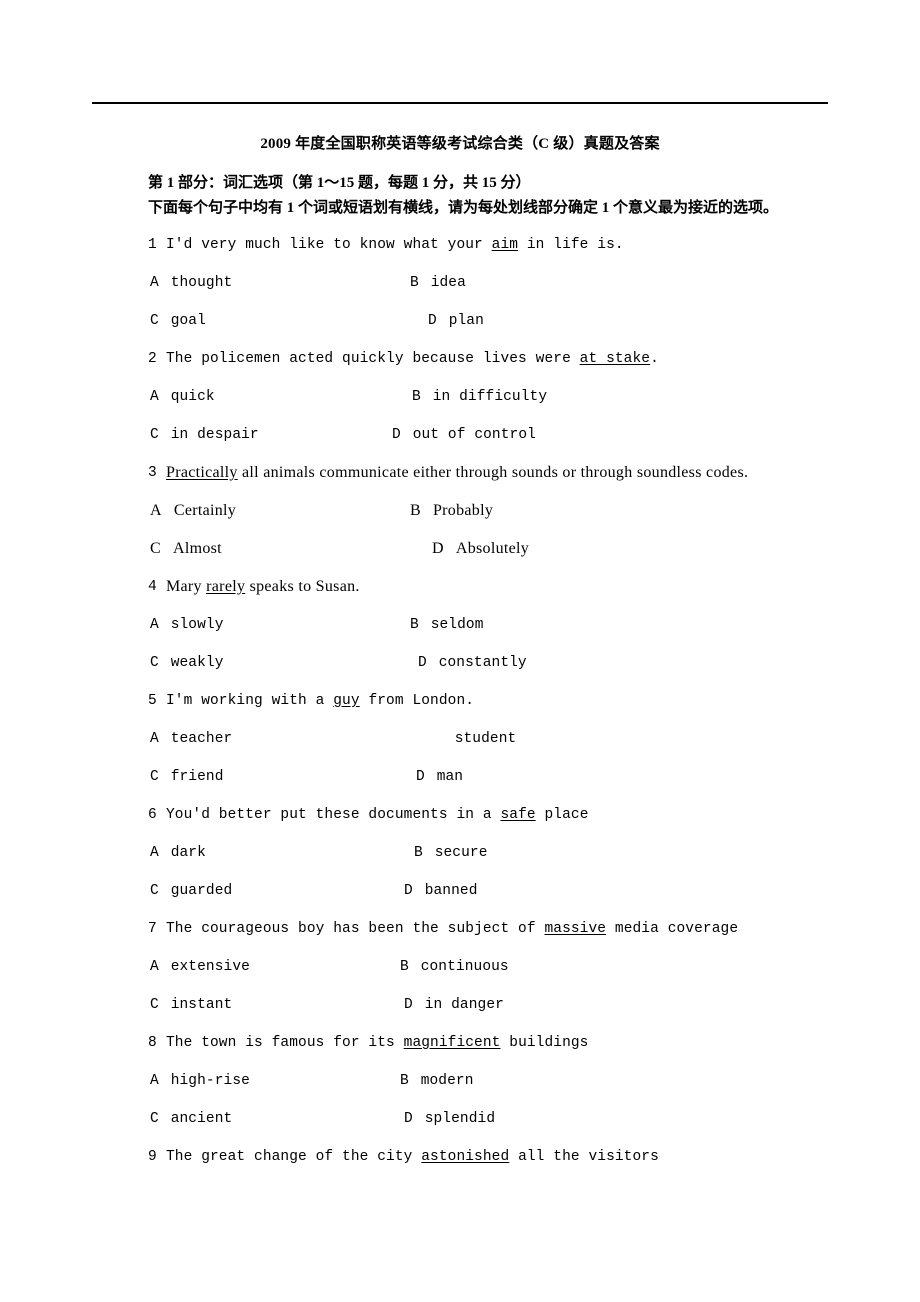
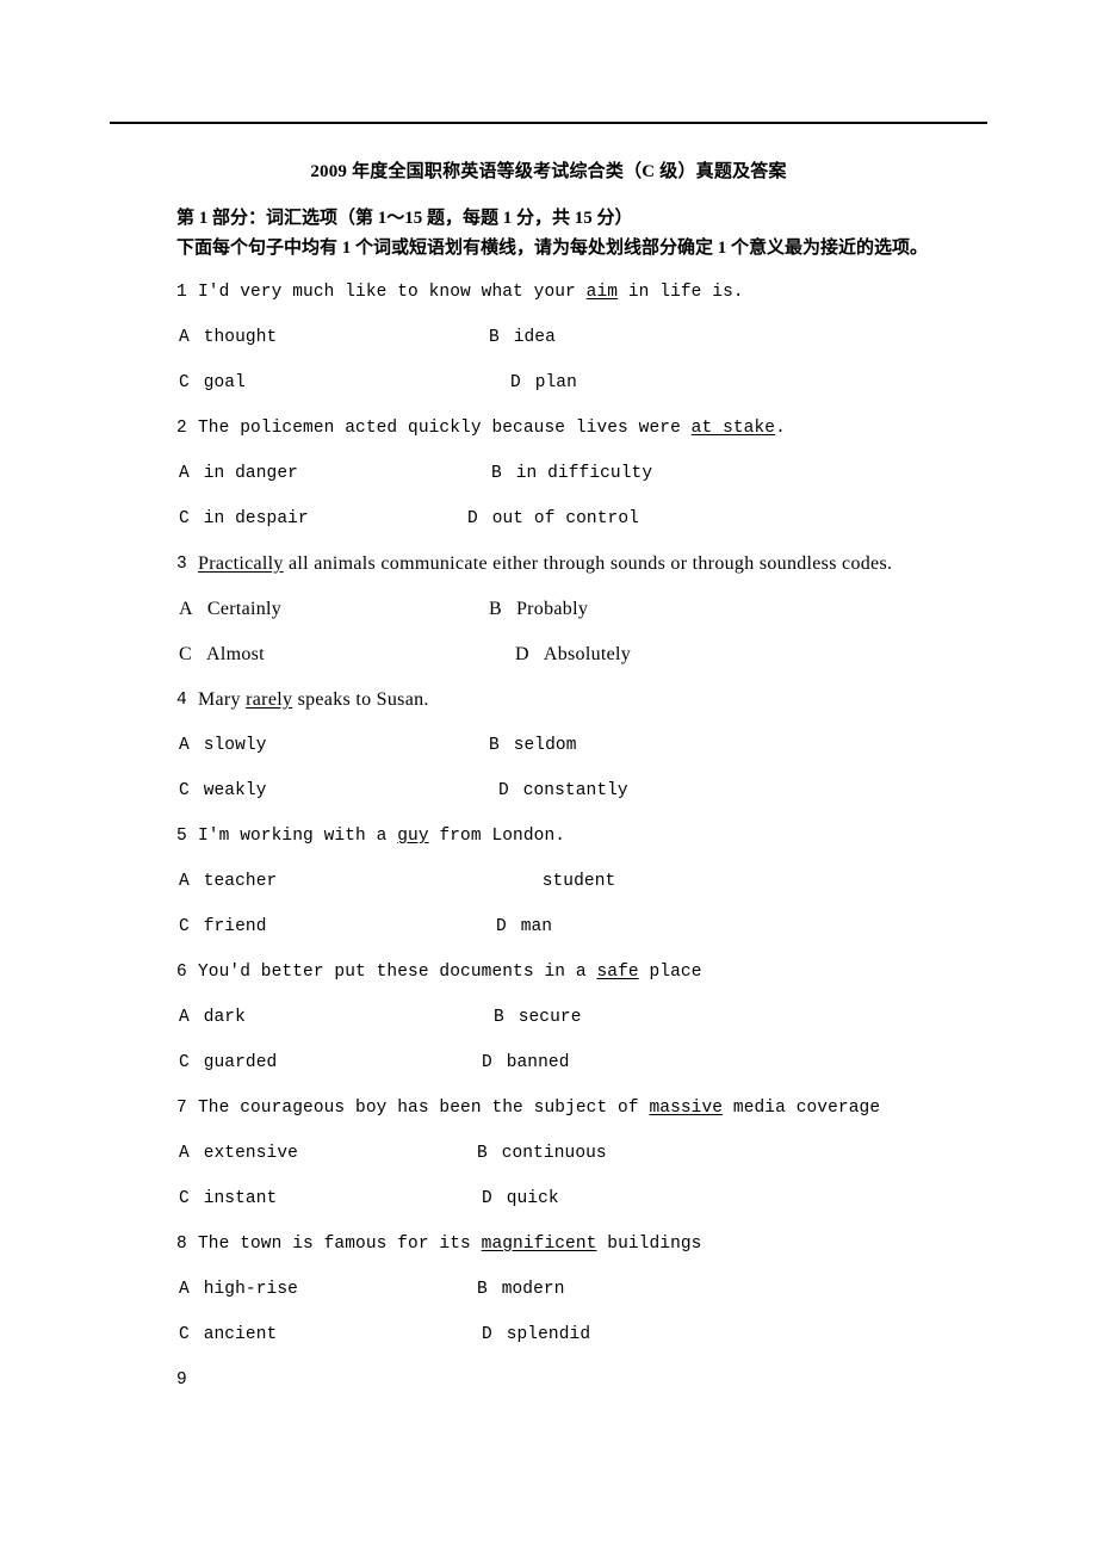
  2009 年度全国职称英语等级考试综合类（C 级）真题及答案
  第 1 部分：词汇选项（第 1～15 题，每题 1 分，共 15 分）
  下面每个句子中均有 1 个词或短语划有横线，请为每处划线部分确定 1 个意义最为接近的选项。
  1
  I'd very much like to know what your aim in life is.
  A
  thought
  B
  idea
  C
  goal
  D
  plan
  2
  The policemen acted quickly because lives were at stake.
  A
- quick
+ in danger
  B
  in difficulty
  C
  in despair
  D
  out of control
  3
  Practically all animals communicate either through sounds or through soundless codes.
  A
  Certainly
  B
  Probably
  C
  Almost
  D
  Absolutely
  4
  Mary rarely speaks to Susan.
  A
  slowly
  B
  seldom
  C
  weakly
  D
  constantly
  5
  I'm working with a guy from London.
  A
  teacher
  student
  C
  friend
  D
  man
  6
  You'd better put these documents in a safe place
  A
  dark
  B
  secure
  C
  guarded
  D
  banned
  7
  The courageous boy has been the subject of massive media coverage
  A
  extensive
  B
  continuous
  C
  instant
  D
- in danger
+ quick
  8
  The town is famous for its magnificent buildings
  A
  high-rise
  B
  modern
  C
  ancient
  D
  splendid
  9
- The great change of the city astonished all the visitors
